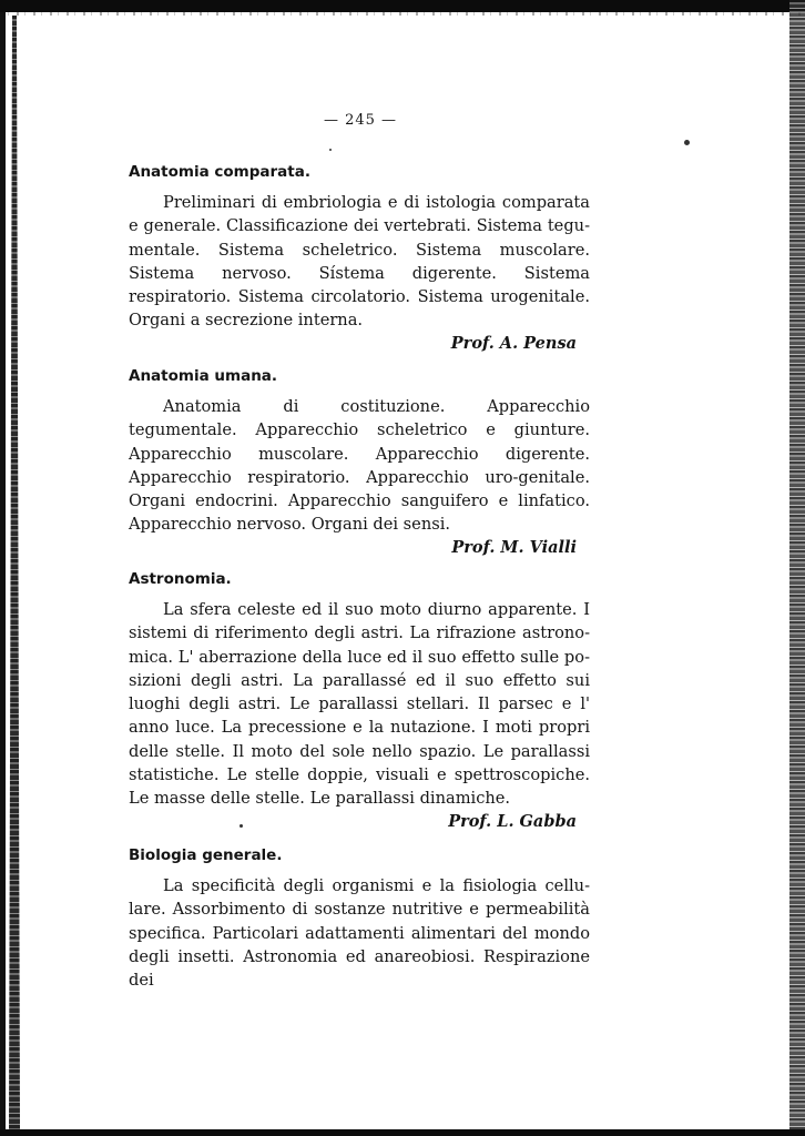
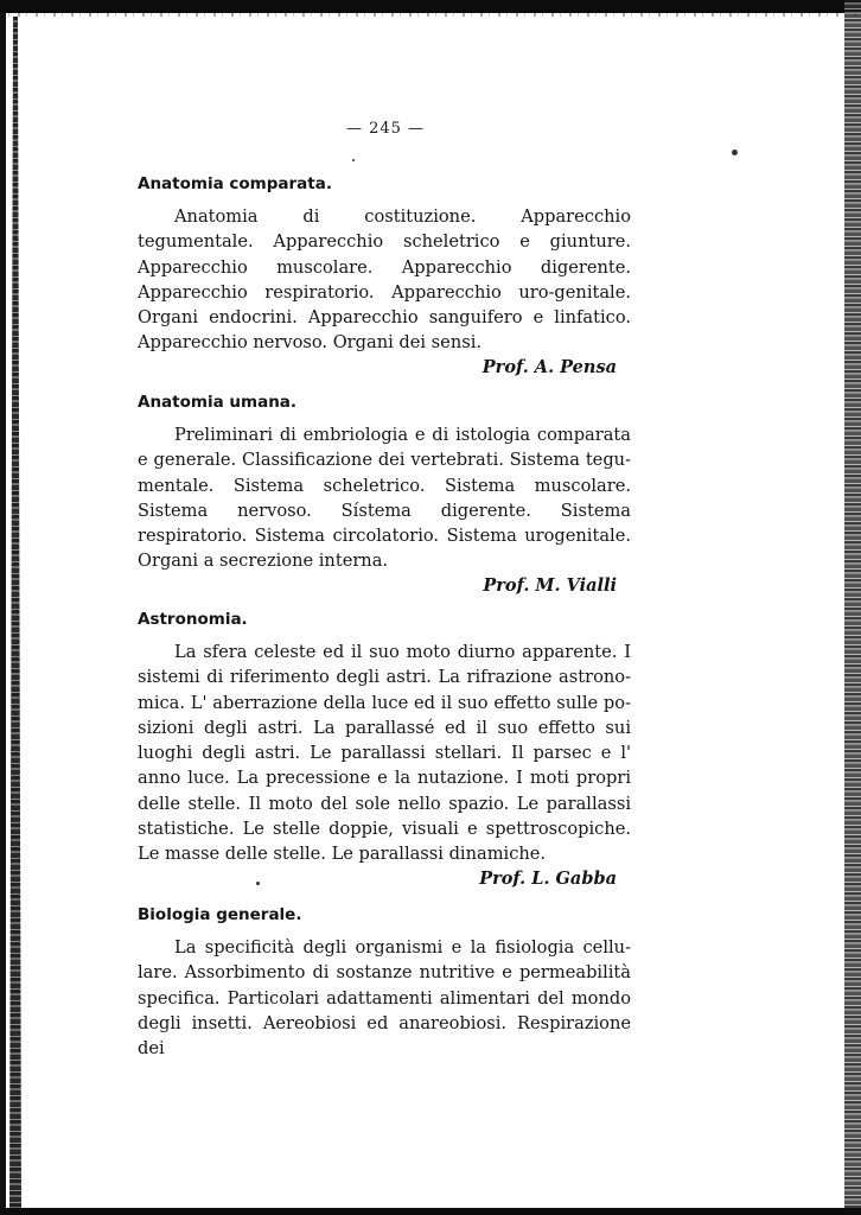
  — 245 —
  Anatomia comparata.
- Preliminari di embriologia e di istologia comparata e generale. Classificazione dei vertebrati. Sistema tegu­mentale. Sistema scheletrico. Sistema muscolare. Sistema nervoso. Sístema digerente. Sistema respiratorio. Sistema circolatorio. Sistema urogenitale. Organi a secrezione in­terna.
+ Anatomia di costituzione. Apparecchio tegumentale. Apparecchio scheletrico e giunture. Apparecchio musco­lare. Apparecchio digerente. Apparecchio respiratorio. Ap­parecchio uro-genitale. Organi endocrini. Apparecchio sanguifero e linfatico. Apparecchio nervoso. Organi dei sensi.
  Prof. A. Pensa
  Anatomia umana.
- Anatomia di costituzione. Apparecchio tegumentale. Apparecchio scheletrico e giunture. Apparecchio musco­lare. Apparecchio digerente. Apparecchio respiratorio. Ap­parecchio uro-genitale. Organi endocrini. Apparecchio sanguifero e linfatico. Apparecchio nervoso. Organi dei sensi.
+ Preliminari di embriologia e di istologia comparata e generale. Classificazione dei vertebrati. Sistema tegu­mentale. Sistema scheletrico. Sistema muscolare. Sistema nervoso. Sístema digerente. Sistema respiratorio. Sistema circolatorio. Sistema urogenitale. Organi a secrezione in­terna.
  Prof. M. Vialli
  Astronomia.
  La sfera celeste ed il suo moto diurno apparente. I sistemi di riferimento degli astri. La rifrazione astrono­mica. L' aberrazione della luce ed il suo effetto sulle po­sizioni degli astri. La parallassé ed il suo effetto sui luoghi degli astri. Le parallassi stellari. Il parsec e l' anno luce. La precessione e la nutazione. I moti propri delle stelle. Il moto del sole nello spazio. Le parallassi statistiche. Le stelle doppie, visuali e spettroscopiche. Le masse delle stelle. Le parallassi dinamiche.
  Prof. L. Gabba
  Biologia generale.
- La specificità degli organismi e la fisiologia cellu­lare. Assorbimento di sostanze nutritive e permeabilità specifica. Particolari adattamenti alimentari del mondo degli insetti. Astronomia ed anareobiosi. Respirazione dei
+ La specificità degli organismi e la fisiologia cellu­lare. Assorbimento di sostanze nutritive e permeabilità specifica. Particolari adattamenti alimentari del mondo degli insetti. Aereobiosi ed anareobiosi. Respirazione dei
